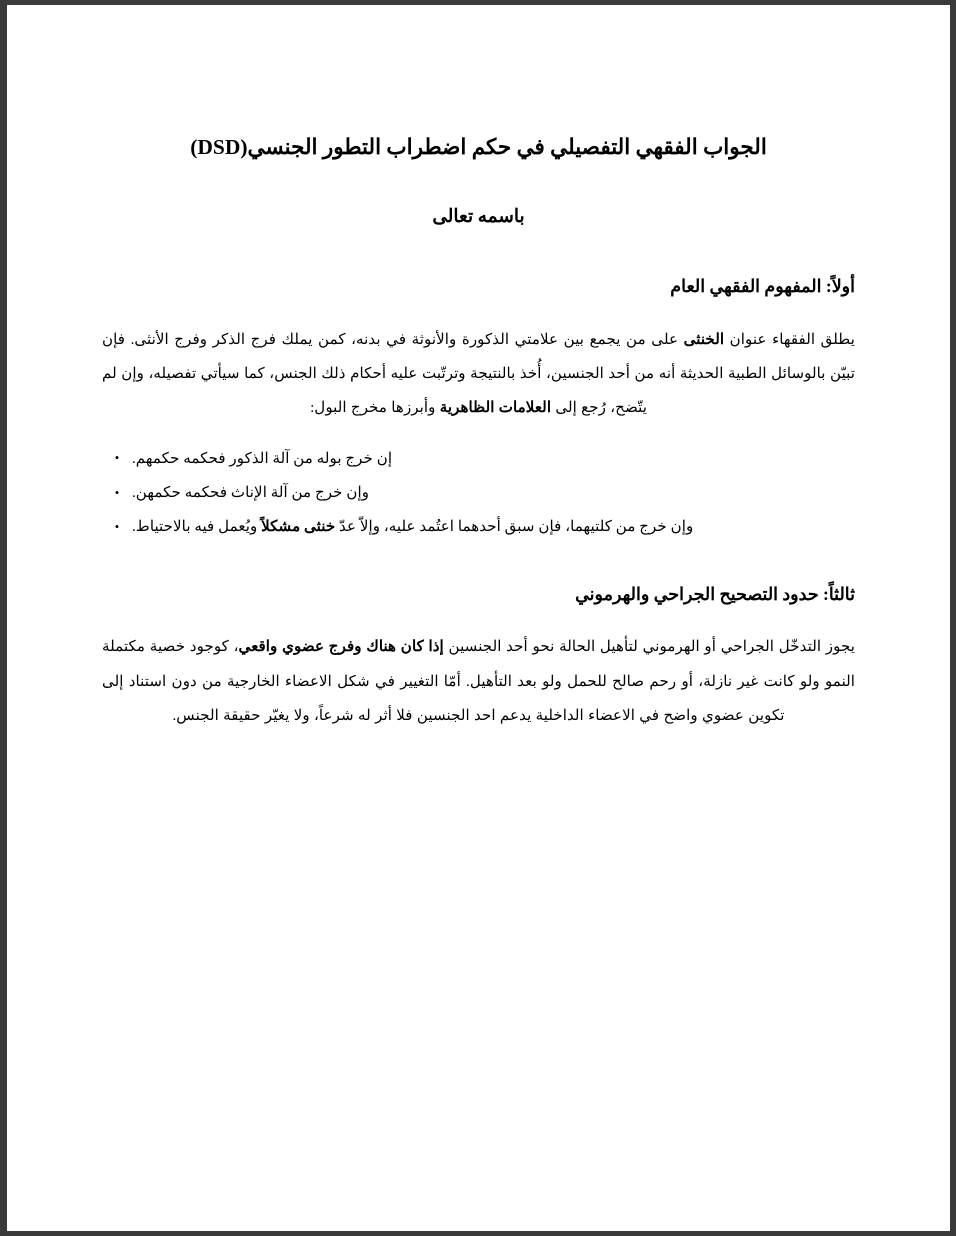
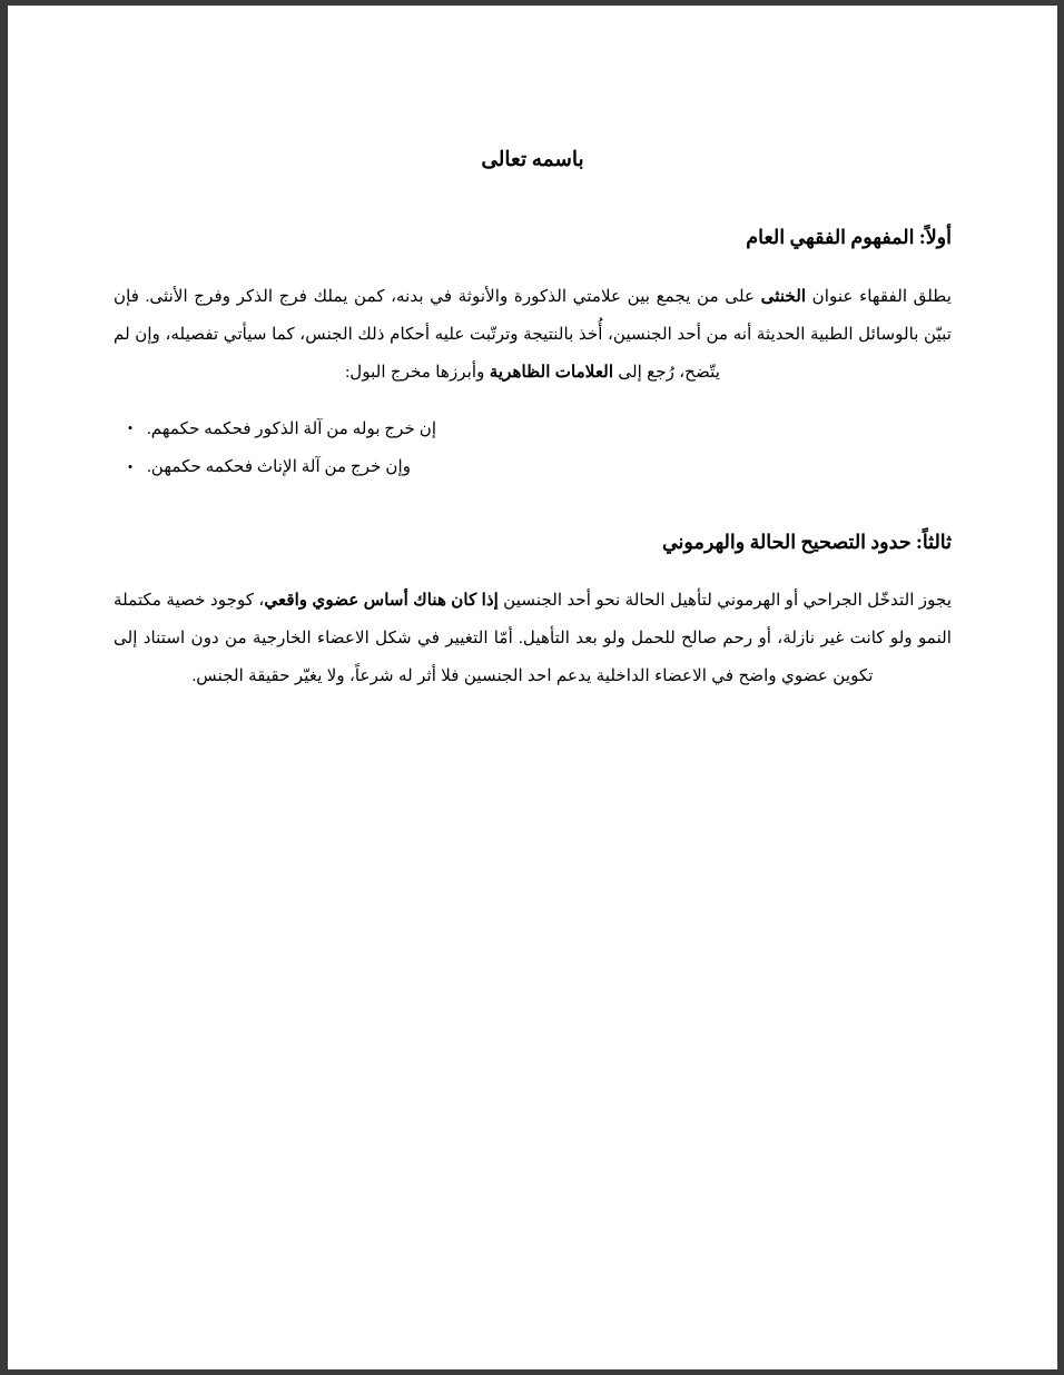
- الجواب الفقهي التفصيلي في حكم اضطراب التطور الجنسي(DSD)
  باسمه تعالى
  أولاً: المفهوم الفقهي العام
  يطلق الفقهاء عنوان الخنثى على من يجمع بين علامتي الذكورة والأنوثة في بدنه، كمن يملك فرج الذكر وفرج الأنثى. فإن تبيّن بالوسائل الطبية الحديثة أنه من أحد الجنسين، أُخذ بالنتيجة وترتّبت عليه أحكام ذلك الجنس، كما سيأتي تفصيله، وإن لم يتّضح، رُجع إلى العلامات الظاهرية وأبرزها مخرج البول:
  إن خرج بوله من آلة الذكور فحكمه حكمهم.•
  وإن خرج من آلة الإناث فحكمه حكمهن.•
- وإن خرج من كلتيهما، فإن سبق أحدهما اعتُمد عليه، وإلاّ عدّ خنثى مشكلاً ويُعمل فيه بالاحتياط.•
- ثالثاً: حدود التصحيح الجراحي والهرموني
+ ثالثاً: حدود التصحيح الحالة والهرموني
- يجوز التدخّل الجراحي أو الهرموني لتأهيل الحالة نحو أحد الجنسين إذا كان هناك وفرج عضوي واقعي، كوجود خصية مكتملة النمو ولو كانت غير نازلة، أو رحم صالح للحمل ولو بعد التأهيل. أمّا التغيير في شكل الاعضاء الخارجية من دون استناد إلى تكوين عضوي واضح في الاعضاء الداخلية يدعم احد الجنسين فلا أثر له شرعاً، ولا يغيّر حقيقة الجنس.
+ يجوز التدخّل الجراحي أو الهرموني لتأهيل الحالة نحو أحد الجنسين إذا كان هناك أساس عضوي واقعي، كوجود خصية مكتملة النمو ولو كانت غير نازلة، أو رحم صالح للحمل ولو بعد التأهيل. أمّا التغيير في شكل الاعضاء الخارجية من دون استناد إلى تكوين عضوي واضح في الاعضاء الداخلية يدعم احد الجنسين فلا أثر له شرعاً، ولا يغيّر حقيقة الجنس.
